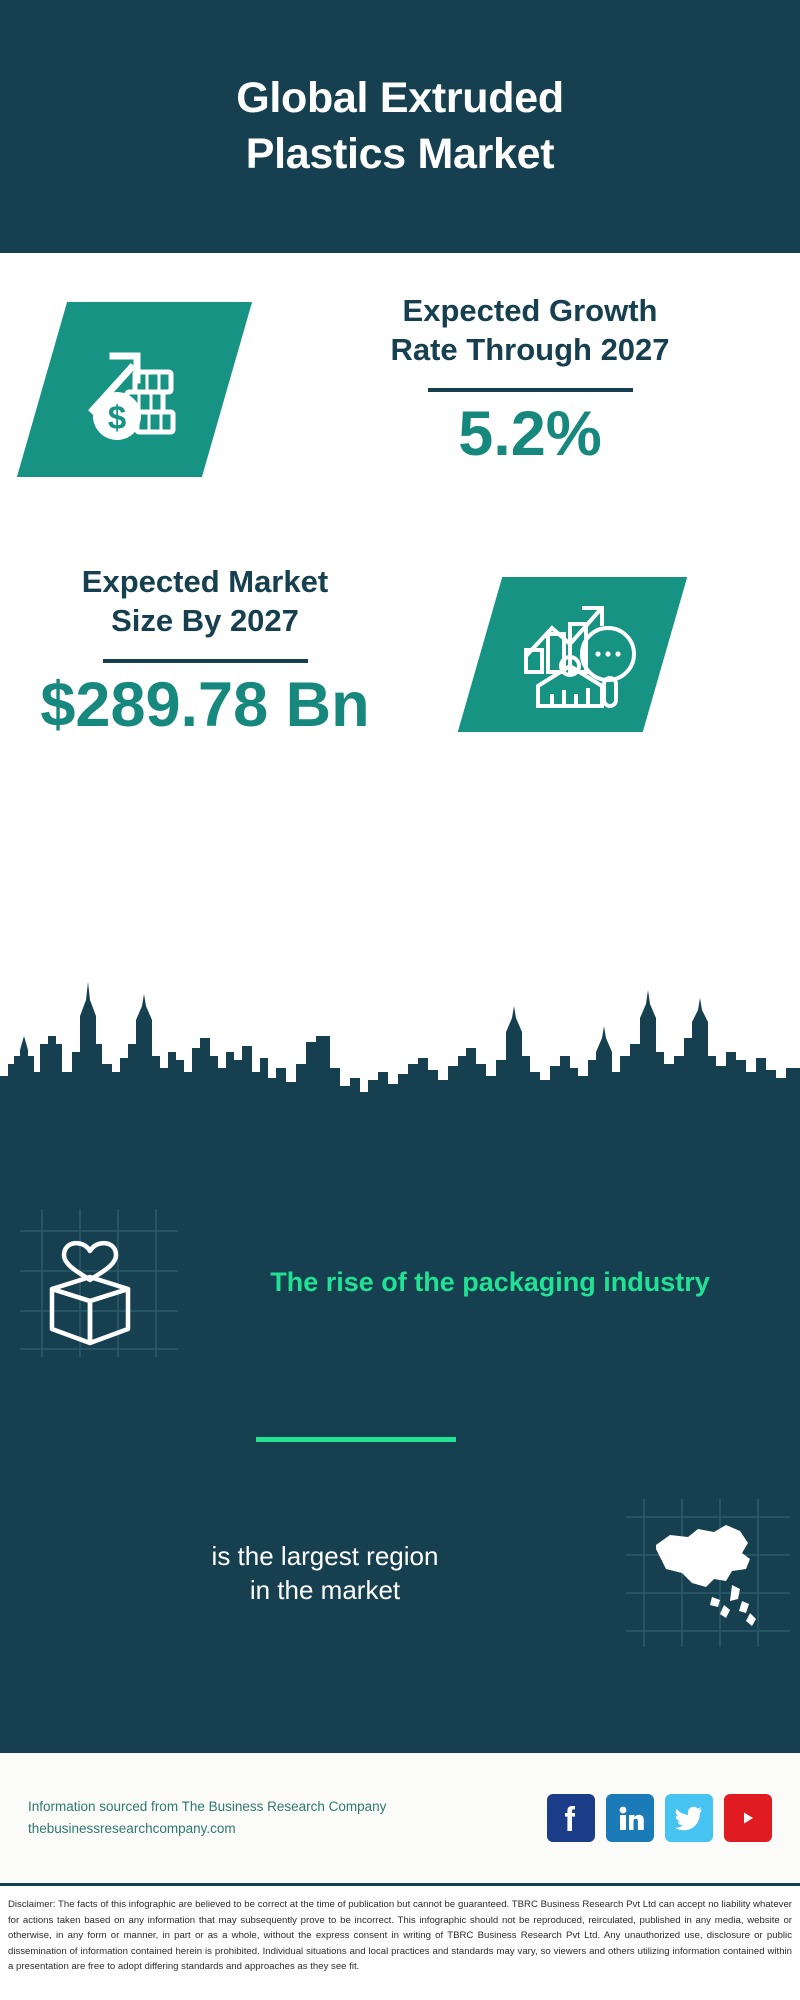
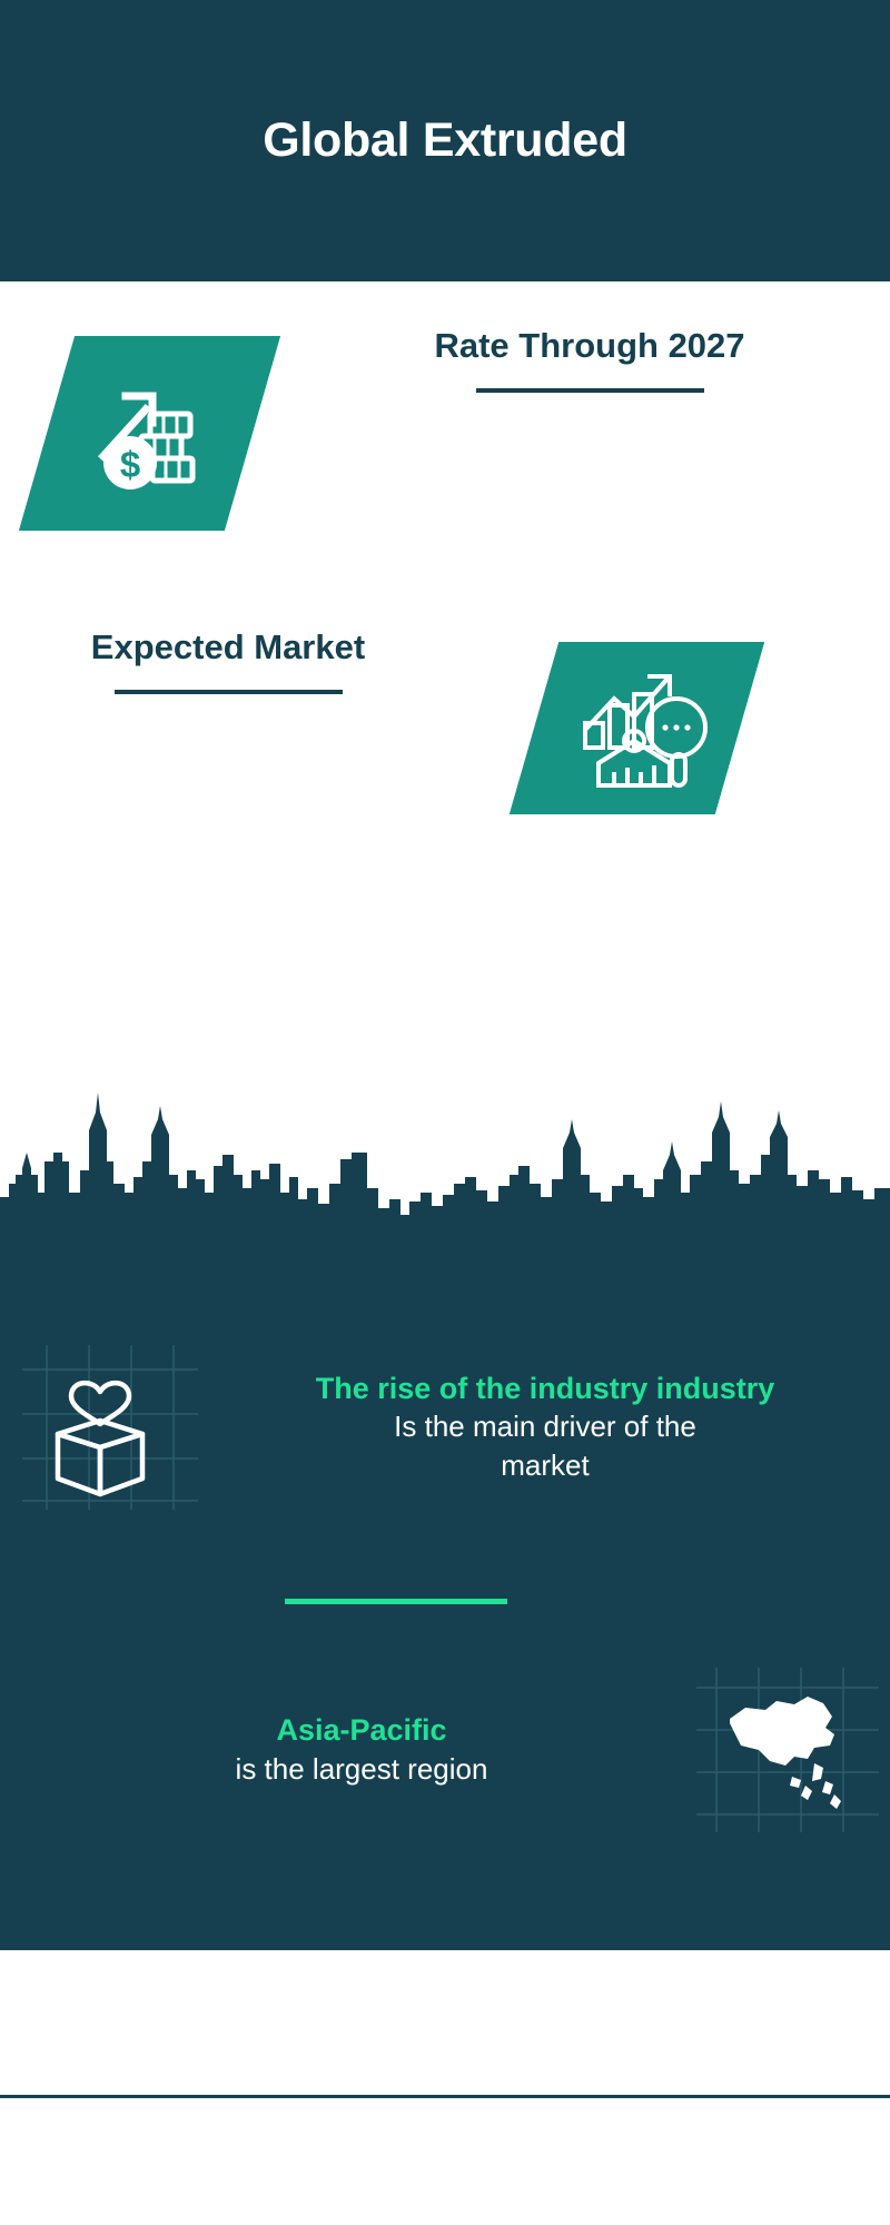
  Global Extruded
- Plastics Market
- Expected Growth
  Rate Through 2027
- 5.2%
  Expected Market
- Size By 2027
- $289.78 Bn
- The rise of the packaging industry
+ The rise of the industry industry
+ Is the main driver of the
+ market
+ Asia-Pacific
  is the largest region
- in the market
- Information sourced from The Business Research Company
- thebusinessresearchcompany.com
- Disclaimer: The facts of this infographic are believed to be correct at the time of publication but cannot be guaranteed. TBRC Business Research Pvt Ltd can accept no liability whatever for actions taken based on any information that may subsequently prove to be incorrect. This infographic should not be reproduced, reirculated, published in any media, website or otherwise, in any form or manner, in part or as a whole, without the express consent in writing of TBRC Business Research Pvt Ltd. Any unauthorized use, disclosure or public dissemination of information contained herein is prohibited. Individual situations and local practices and standards may vary, so viewers and others utilizing information contained within a presentation are free to adopt differing standards and approaches as they see fit.
